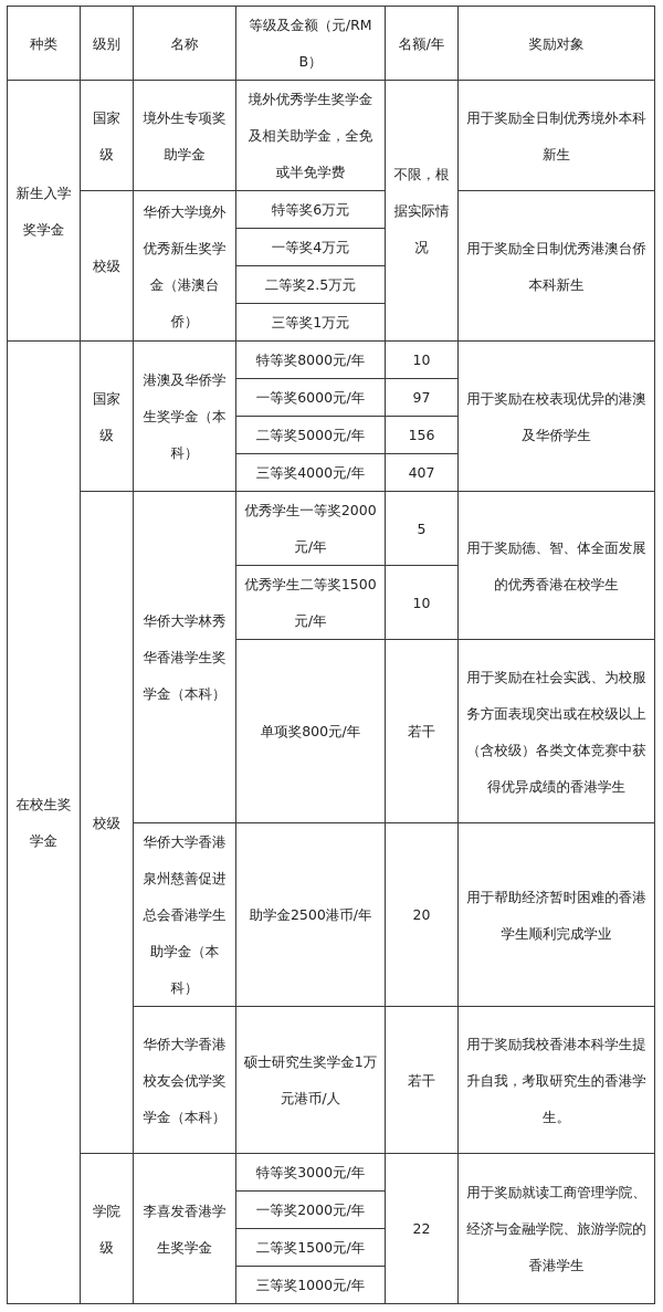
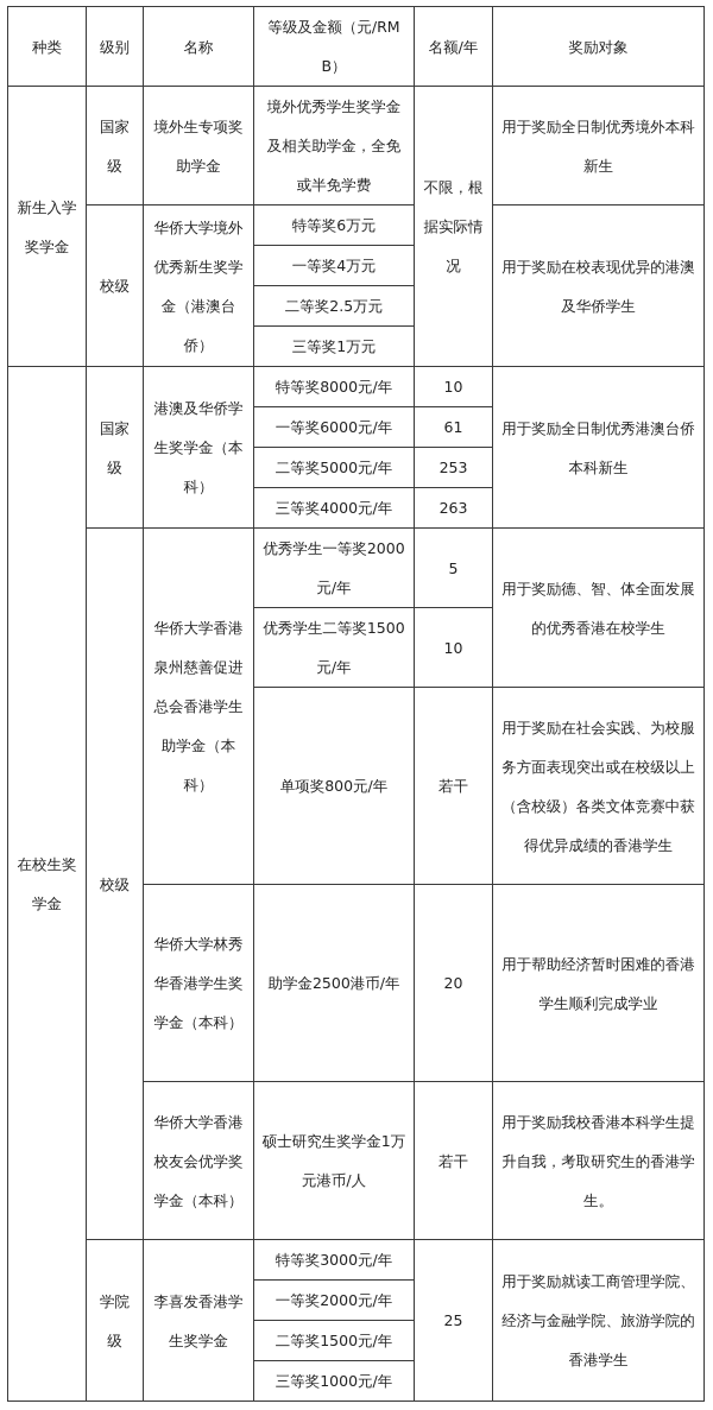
  种类	级别	名称	等级及金额（元/RMB）	名额/年	奖励对象
  新生入学奖学金	国家级	境外生专项奖助学金	境外优秀学生奖学金及相关助学金，全免或半免学费	不限，根据实际情况	用于奖励全日制优秀境外本科新生
- 校级	华侨大学境外优秀新生奖学金（港澳台侨）	特等奖6万元	用于奖励全日制优秀港澳台侨本科新生
+ 校级	华侨大学境外优秀新生奖学金（港澳台侨）	特等奖6万元	用于奖励在校表现优异的港澳及华侨学生
  一等奖4万元
  二等奖2.5万元
  三等奖1万元
- 在校生奖学金	国家级	港澳及华侨学生奖学金（本科）	特等奖8000元/年	10	用于奖励在校表现优异的港澳及华侨学生
+ 在校生奖学金	国家级	港澳及华侨学生奖学金（本科）	特等奖8000元/年	10	用于奖励全日制优秀港澳台侨本科新生
- 一等奖6000元/年	97
+ 一等奖6000元/年	61
- 二等奖5000元/年	156
+ 二等奖5000元/年	253
- 三等奖4000元/年	407
+ 三等奖4000元/年	263
- 校级	华侨大学林秀华香港学生奖学金（本科）	优秀学生一等奖2000元/年	5	用于奖励德、智、体全面发展的优秀香港在校学生
+ 校级	华侨大学香港泉州慈善促进总会香港学生助学金（本科）	优秀学生一等奖2000元/年	5	用于奖励德、智、体全面发展的优秀香港在校学生
  优秀学生二等奖1500元/年	10
  单项奖800元/年	若干	用于奖励在社会实践、为校服务方面表现突出或在校级以上（含校级）各类文体竞赛中获得优异成绩的香港学生
- 华侨大学香港泉州慈善促进总会香港学生助学金（本科）	助学金2500港币/年	20	用于帮助经济暂时困难的香港学生顺利完成学业
+ 华侨大学林秀华香港学生奖学金（本科）	助学金2500港币/年	20	用于帮助经济暂时困难的香港学生顺利完成学业
  华侨大学香港校友会优学奖学金（本科）	硕士研究生奖学金1万元港币/人	若干	用于奖励我校香港本科学生提升自我，考取研究生的香港学生。
- 学院级	李喜发香港学生奖学金	特等奖3000元/年	22	用于奖励就读工商管理学院、经济与金融学院、旅游学院的香港学生
+ 学院级	李喜发香港学生奖学金	特等奖3000元/年	25	用于奖励就读工商管理学院、经济与金融学院、旅游学院的香港学生
  一等奖2000元/年
  二等奖1500元/年
  三等奖1000元/年
